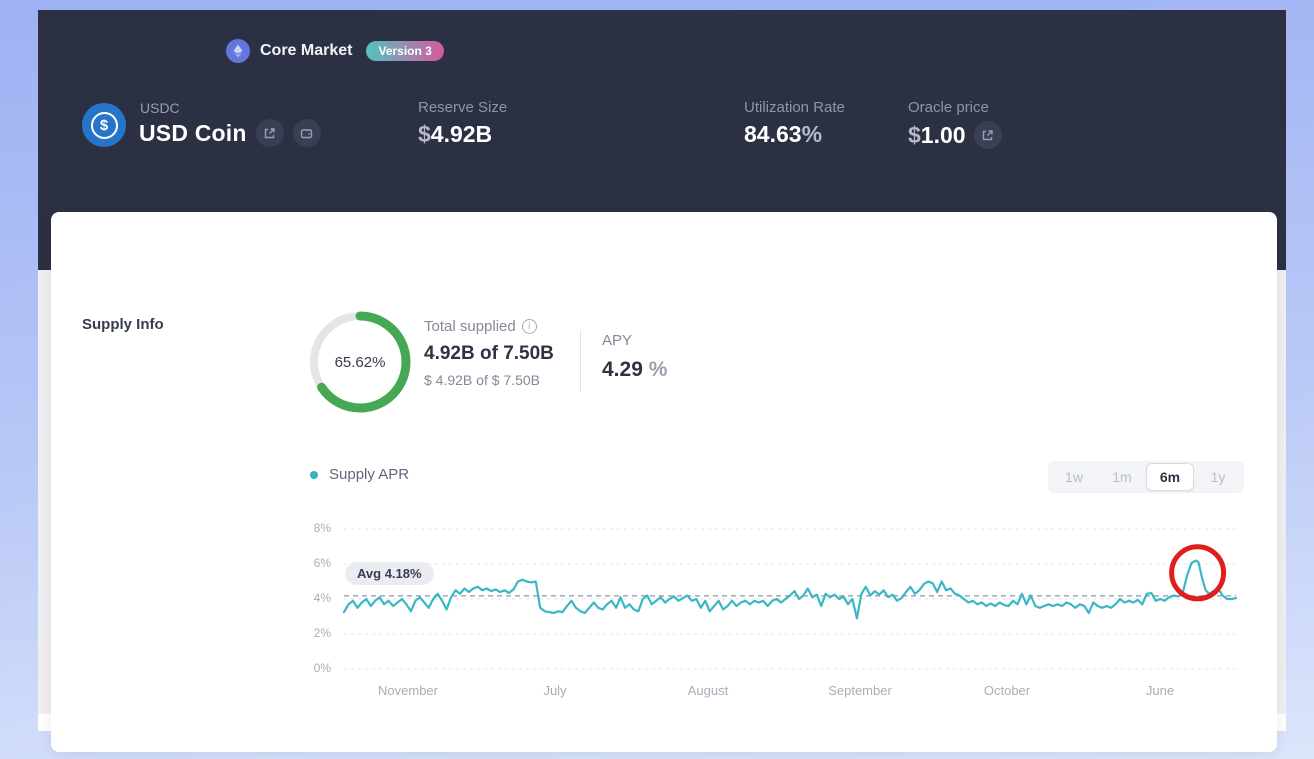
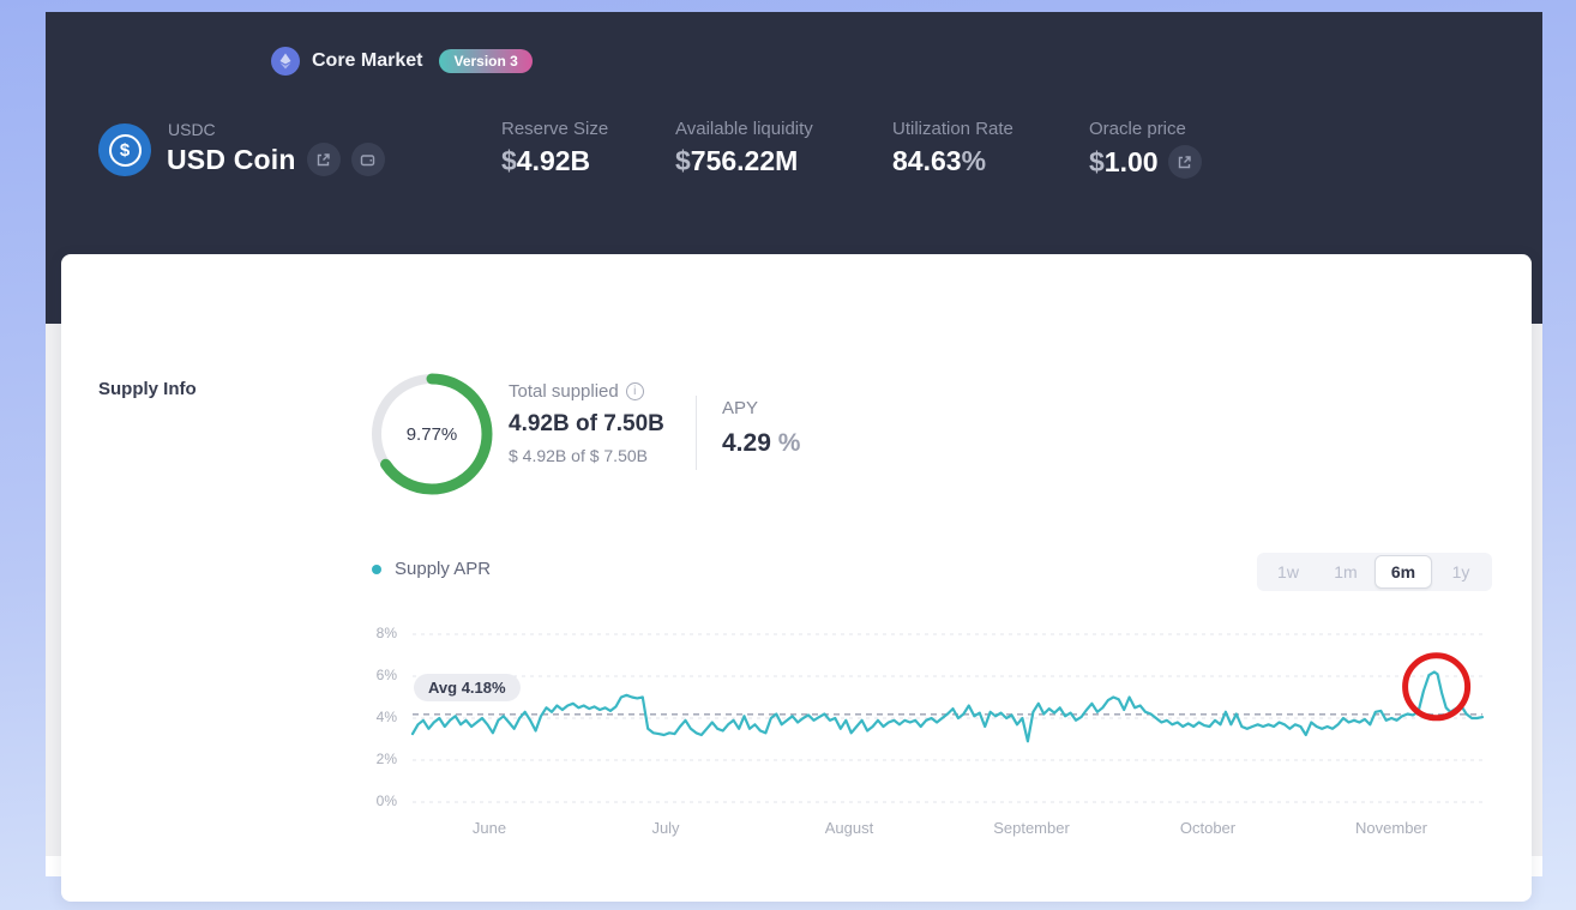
  Core Market
  Version 3
  $
  USDC
  USD Coin
  Reserve Size
  $4.92B
+ Available liquidity
+ $756.22M
  Utilization Rate
  84.63%
  Oracle price
  $1.00
  Supply Info
- 65.62%
+ 9.77%
  Total supplied
  i
  4.92B of 7.50B
  $ 4.92B of $ 7.50B
  APY
  4.29 %
  Supply APR
  1w
  1m
  6m
  1y
  0%
  2%
  4%
  6%
  8%
- November
+ June
  July
  August
  September
  October
- June
+ November
  Avg 4.18%
